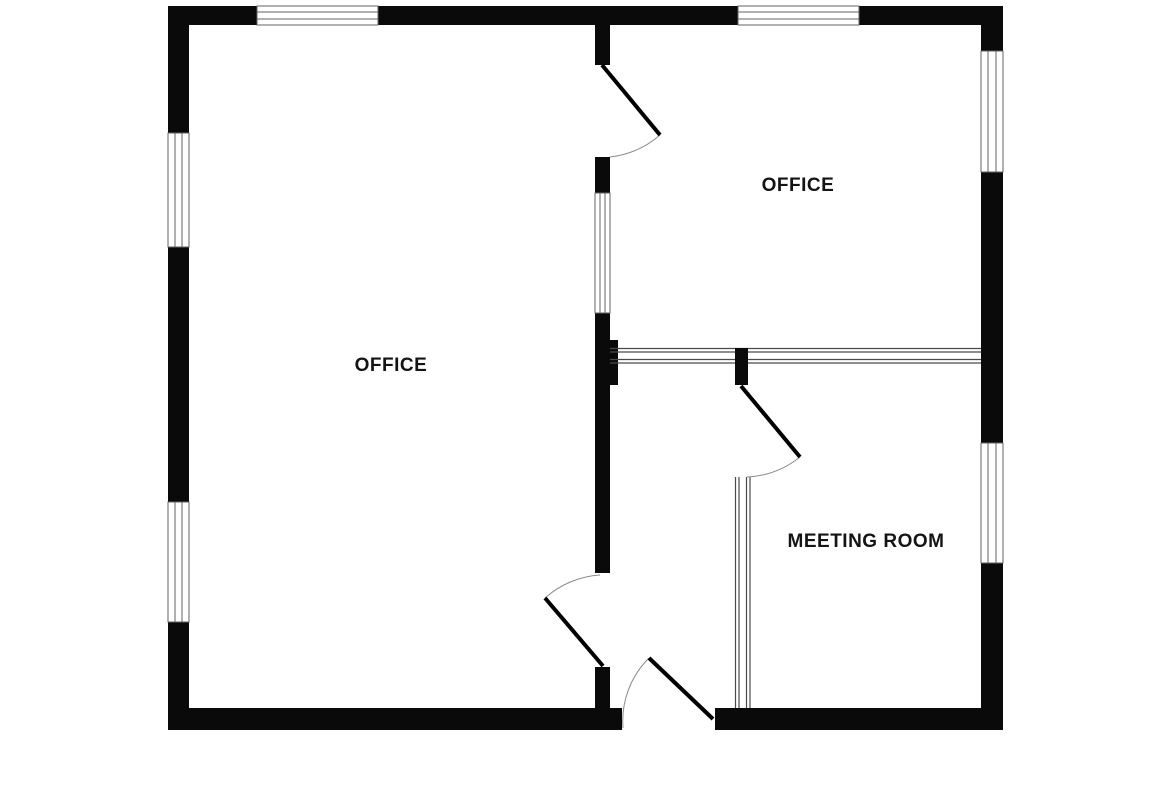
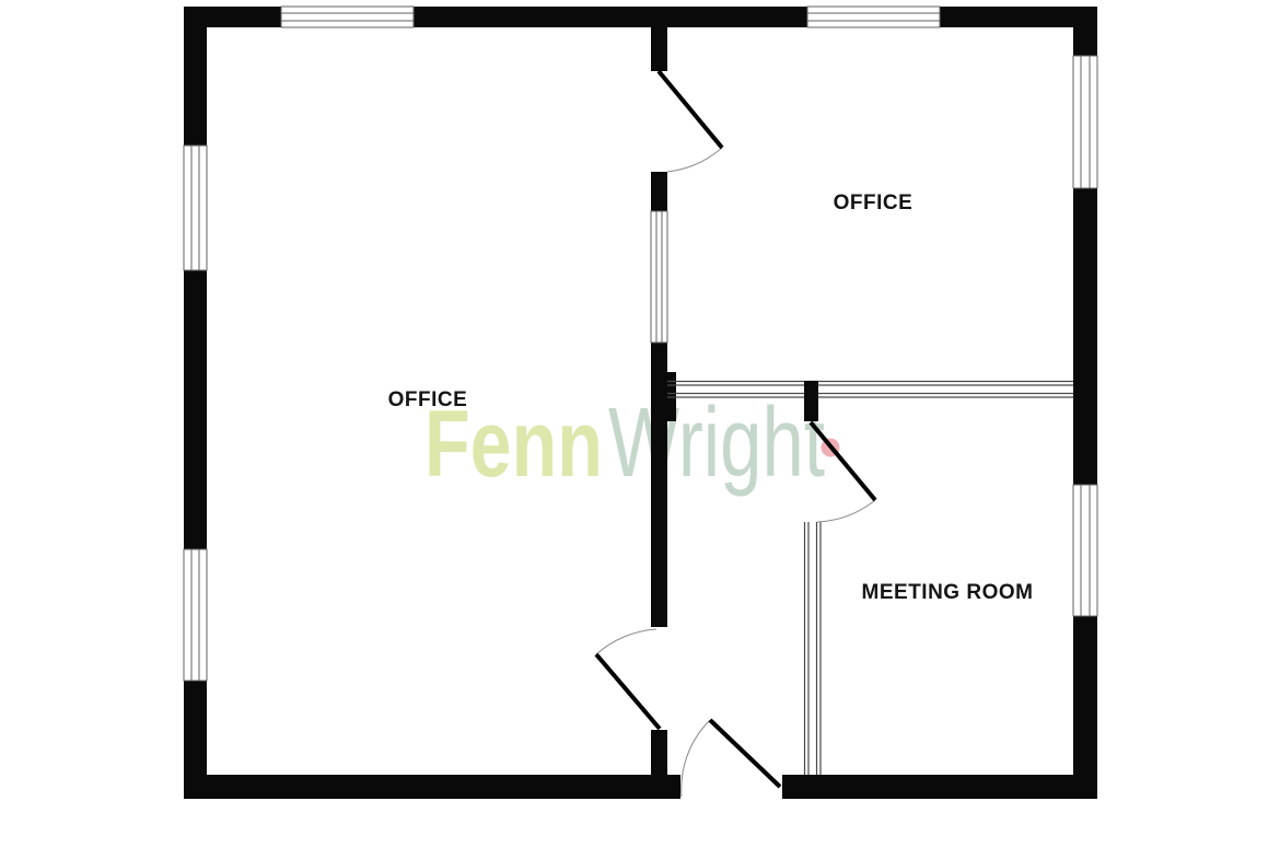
+ Fenn
+ Wright
  OFFICE
  OFFICE
  MEETING ROOM
